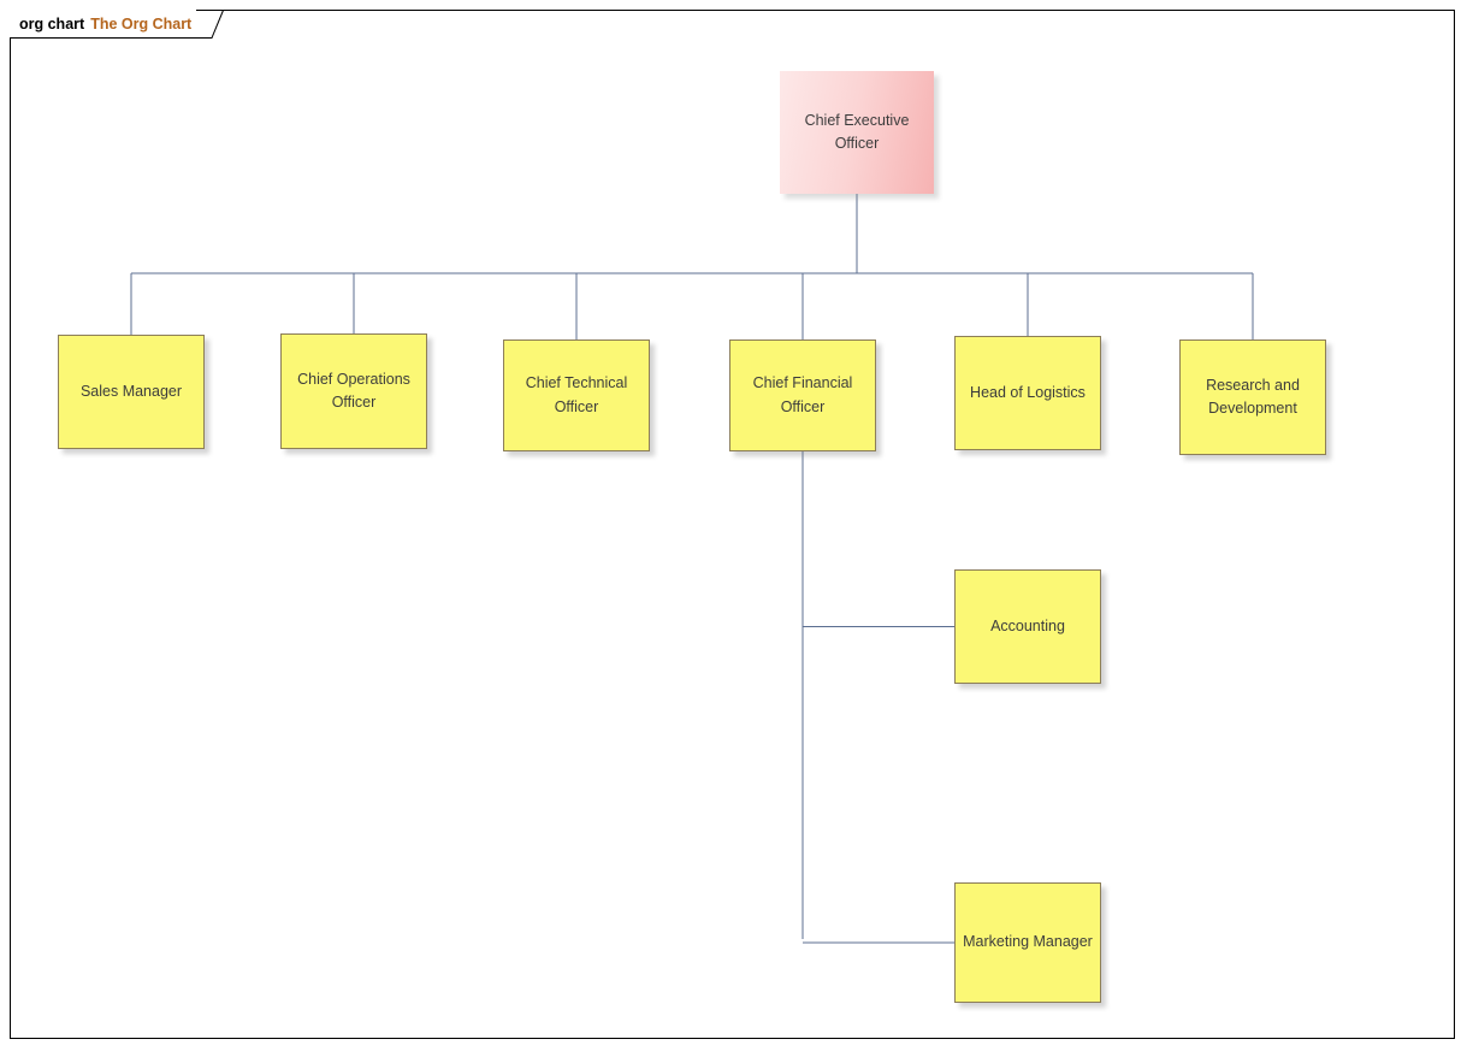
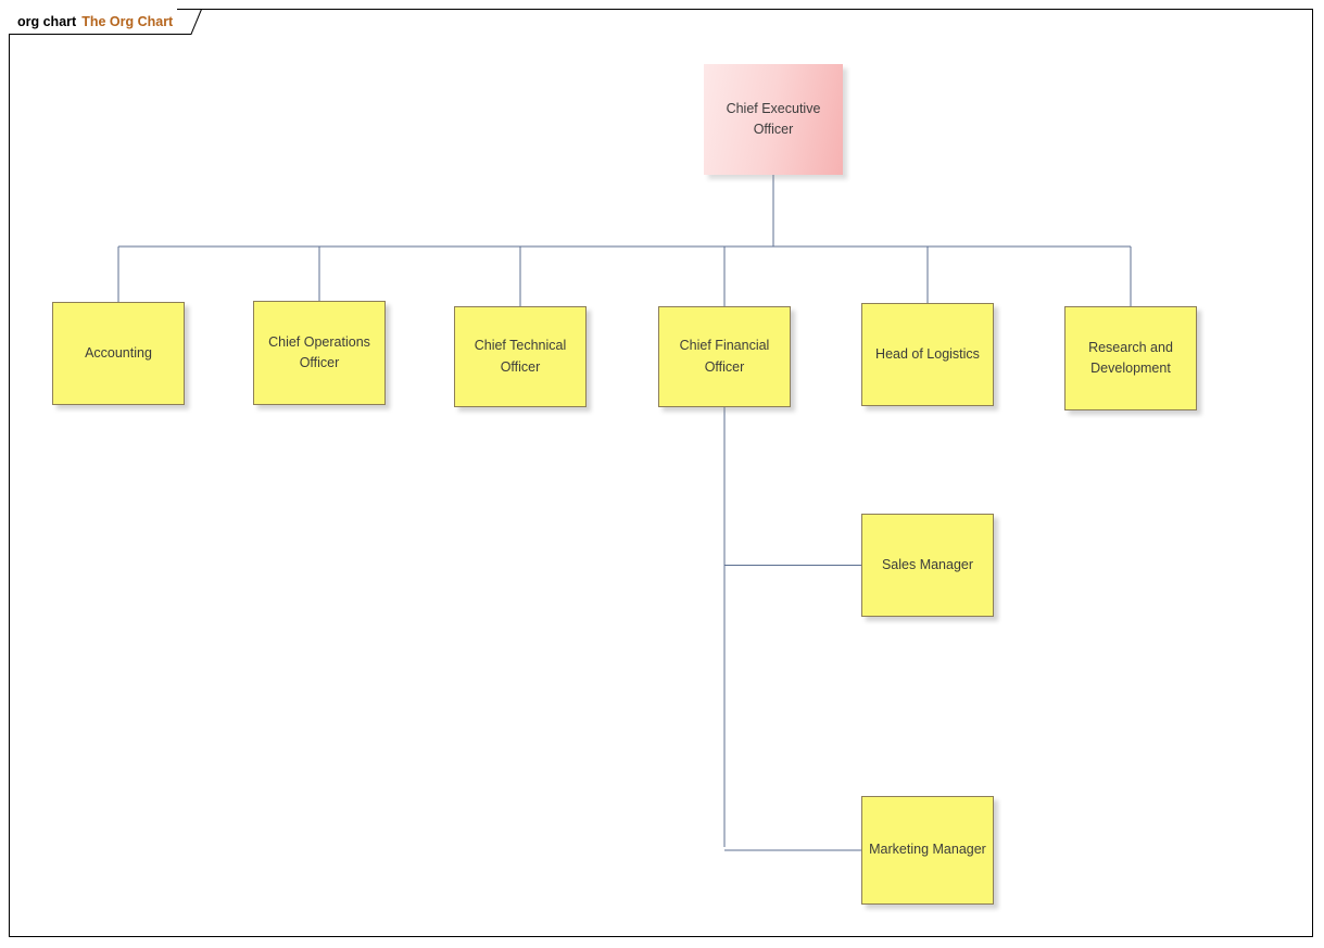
  Chief Executive Officer
- Sales Manager
+ Accounting
  Chief Operations
  Officer
  Chief Technical Officer
  Chief Financial Officer
  Head of Logistics
  Research and
  Development
- Accounting
+ Sales Manager
  Marketing Manager
  org chart
  The Org Chart
